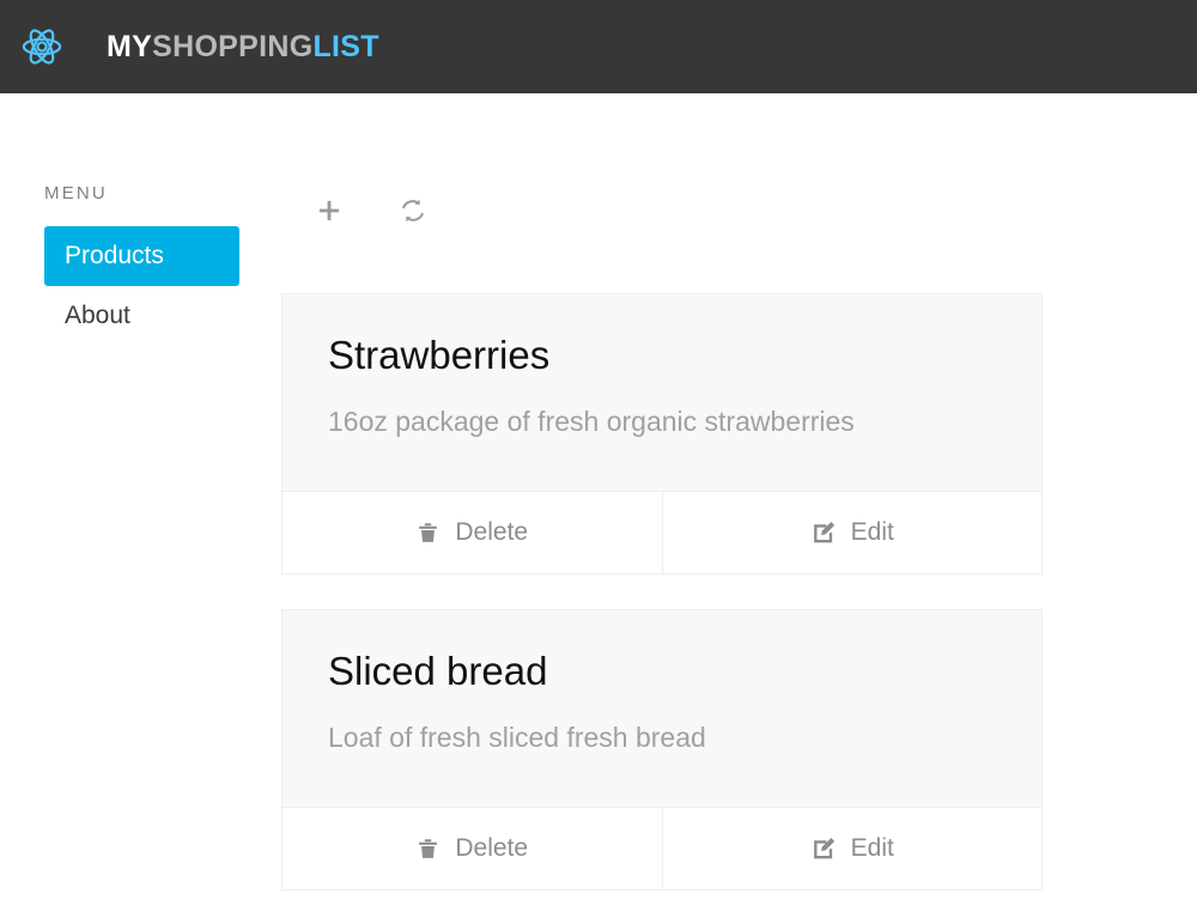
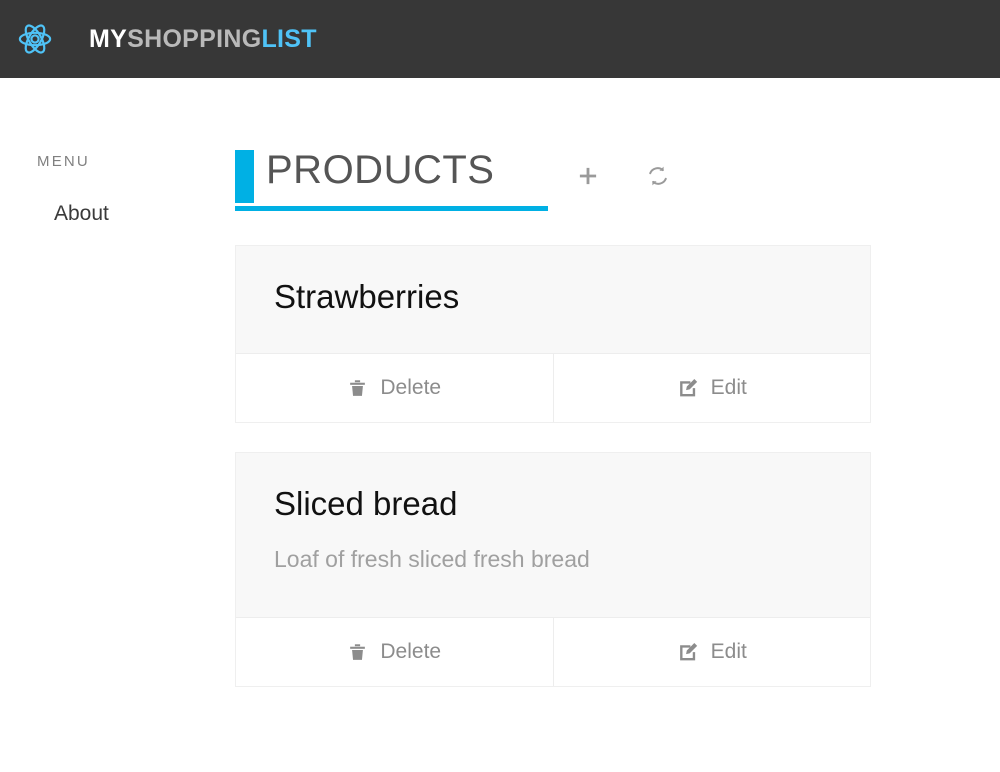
  MYSHOPPINGLIST
  MENU
- Products
  About
+ PRODUCTS
  Strawberries
- 16oz package of fresh organic strawberries
  Delete
  Edit
  Sliced bread
  Loaf of fresh sliced fresh bread
  Delete
  Edit
